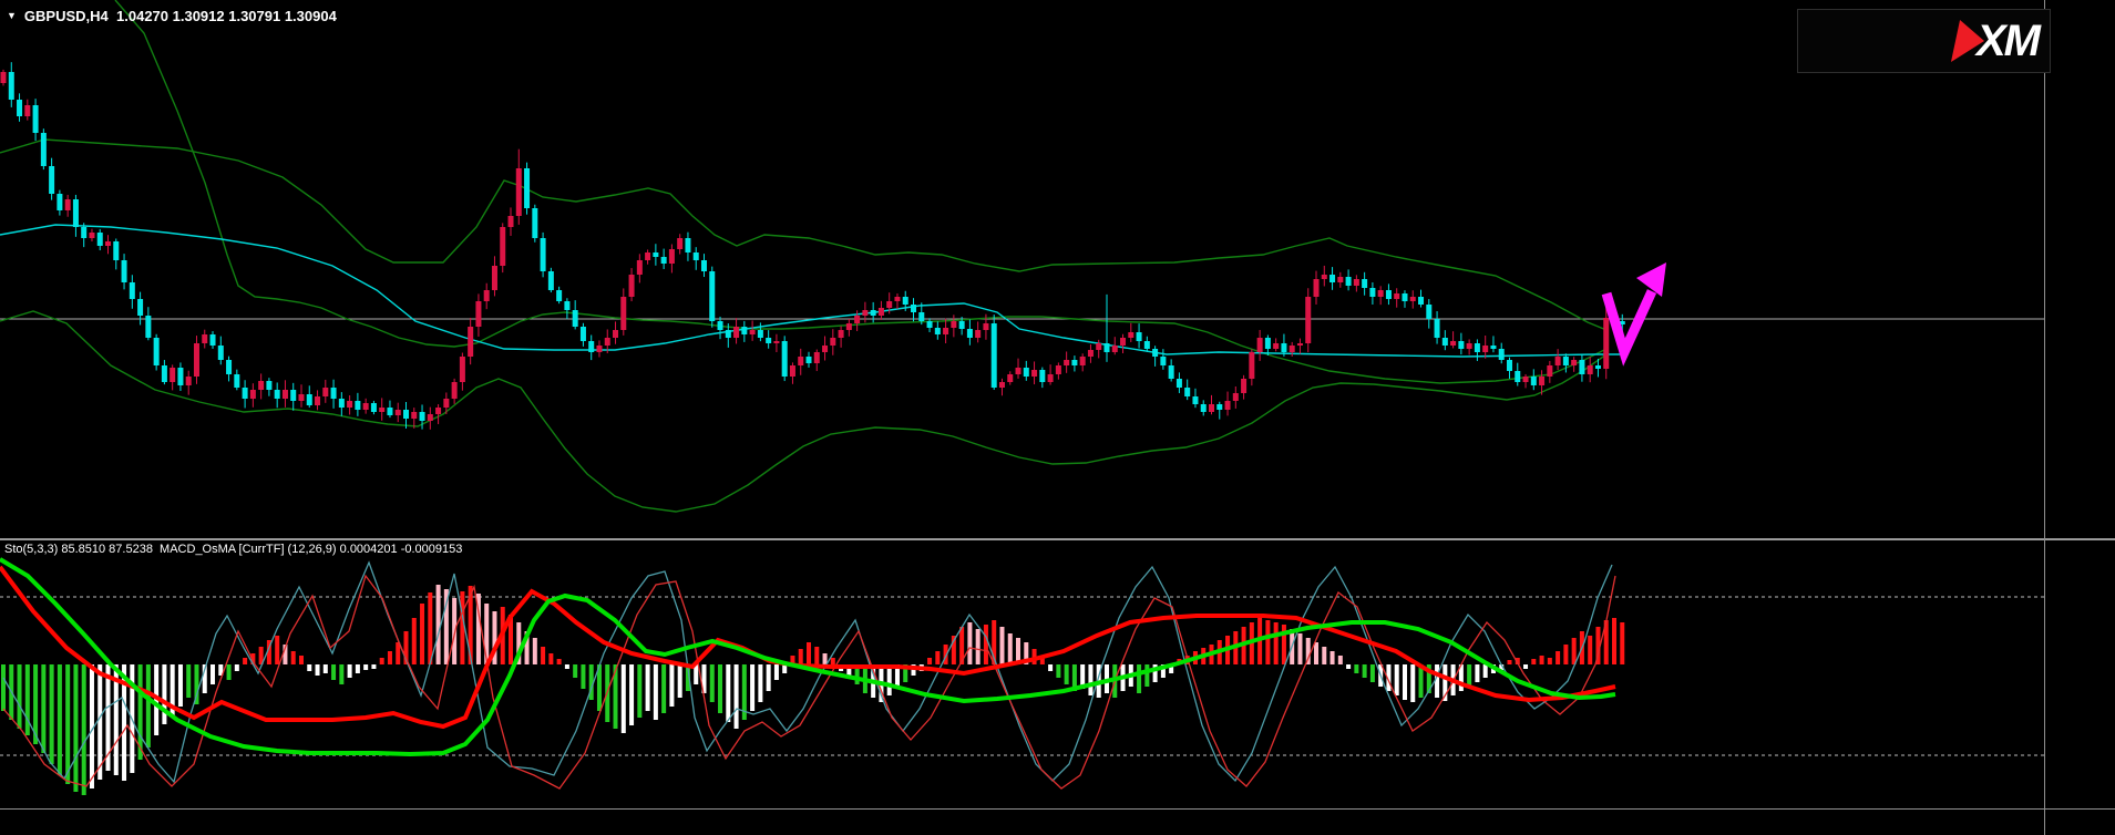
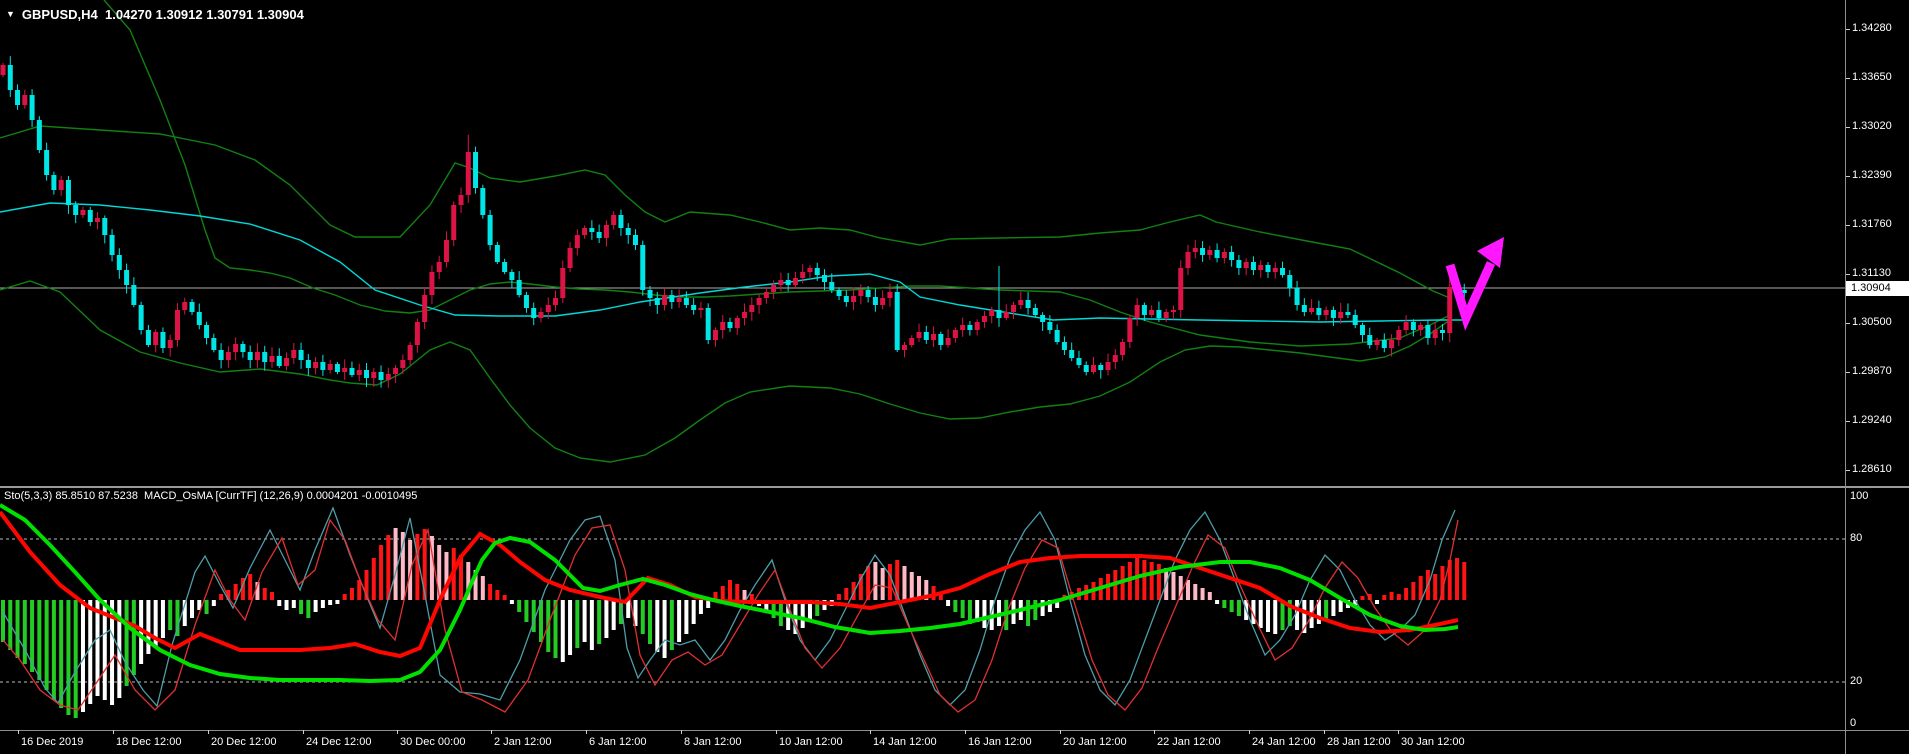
  ▼ GBPUSD,H4 1.04270 1.30912 1.30791 1.30904
- XM
- Sto(5,3,3) 85.8510 87.5238 MACD_OsMA [CurrTF] (12,26,9) 0.0004201 -0.0009153
+ Sto(5,3,3) 85.8510 87.5238 MACD_OsMA [CurrTF] (12,26,9) 0.0004201 -0.0010495
+ 1.30904
+ 1.34280
+ 1.33650
+ 1.33020
+ 1.32390
+ 1.31760
+ 1.31130
+ 1.30500
+ 1.29870
+ 1.29240
+ 1.28610
+ 100
+ 80
+ 20
+ 0
+ 16 Dec 2019
+ 18 Dec 12:00
+ 20 Dec 12:00
+ 24 Dec 12:00
+ 30 Dec 00:00
+ 2 Jan 12:00
+ 6 Jan 12:00
+ 8 Jan 12:00
+ 10 Jan 12:00
+ 14 Jan 12:00
+ 16 Jan 12:00
+ 20 Jan 12:00
+ 22 Jan 12:00
+ 24 Jan 12:00
+ 28 Jan 12:00
+ 30 Jan 12:00
